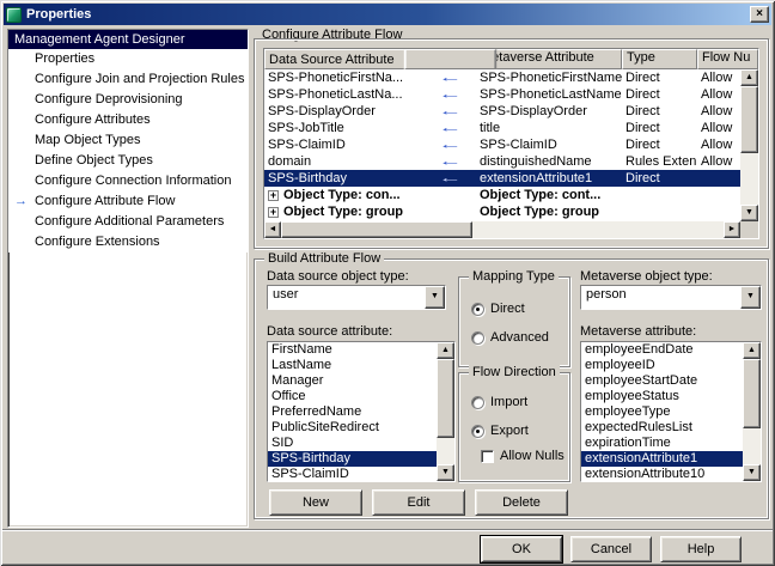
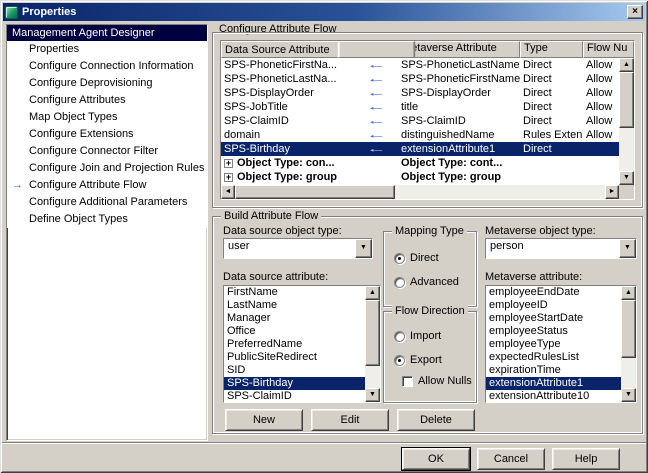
  Properties
  ×
  Management Agent Designer
  Properties
- Configure Join and Projection Rules
+ Configure Connection Information
  Configure Deprovisioning
  Configure Attributes
  Map Object Types
- Define Object Types
+ Configure Extensions
+ Configure Connector Filter
- Configure Connection Information
+ Configure Join and Projection Rules
  →
  Configure Attribute Flow
  Configure Additional Parameters
- Configure Extensions
+ Define Object Types
  Configure Attribute Flow
  Data Source Attribute
  taverse Attribute
  Type
  Flow Nu
  SPS-PhoneticFirstNa...
  ←
- SPS-PhoneticFirstName
+ SPS-PhoneticLastName
  Direct
  Allow
  SPS-PhoneticLastNa...
  ←
- SPS-PhoneticLastName
+ SPS-PhoneticFirstName
  Direct
  Allow
  SPS-DisplayOrder
  ←
  SPS-DisplayOrder
  Direct
  Allow
  SPS-JobTitle
  ←
  title
  Direct
  Allow
  SPS-ClaimID
  ←
  SPS-ClaimID
  Direct
  Allow
  domain
  ←
  distinguishedName
  Rules Exten
  Allow
  SPS-Birthday
  ←
  extensionAttribute1
  Direct
  +
  Object Type: con...
  Object Type: cont...
  +
  Object Type: group
  Object Type: group
  Build Attribute Flow
  Data source object type:
  user
  Metaverse object type:
  person
  Mapping Type
  Direct
  Advanced
  Data source attribute:
  FirstName
  LastName
  Manager
  Office
  PreferredName
  PublicSiteRedirect
  SID
  SPS-Birthday
  SPS-ClaimID
  Flow Direction
  Import
  Export
  Allow Nulls
  Metaverse attribute:
  employeeEndDate
  employeeID
  employeeStartDate
  employeeStatus
  employeeType
  expectedRulesList
  expirationTime
  extensionAttribute1
  extensionAttribute10
  New
  Edit
  Delete
  OK
  Cancel
  Help
